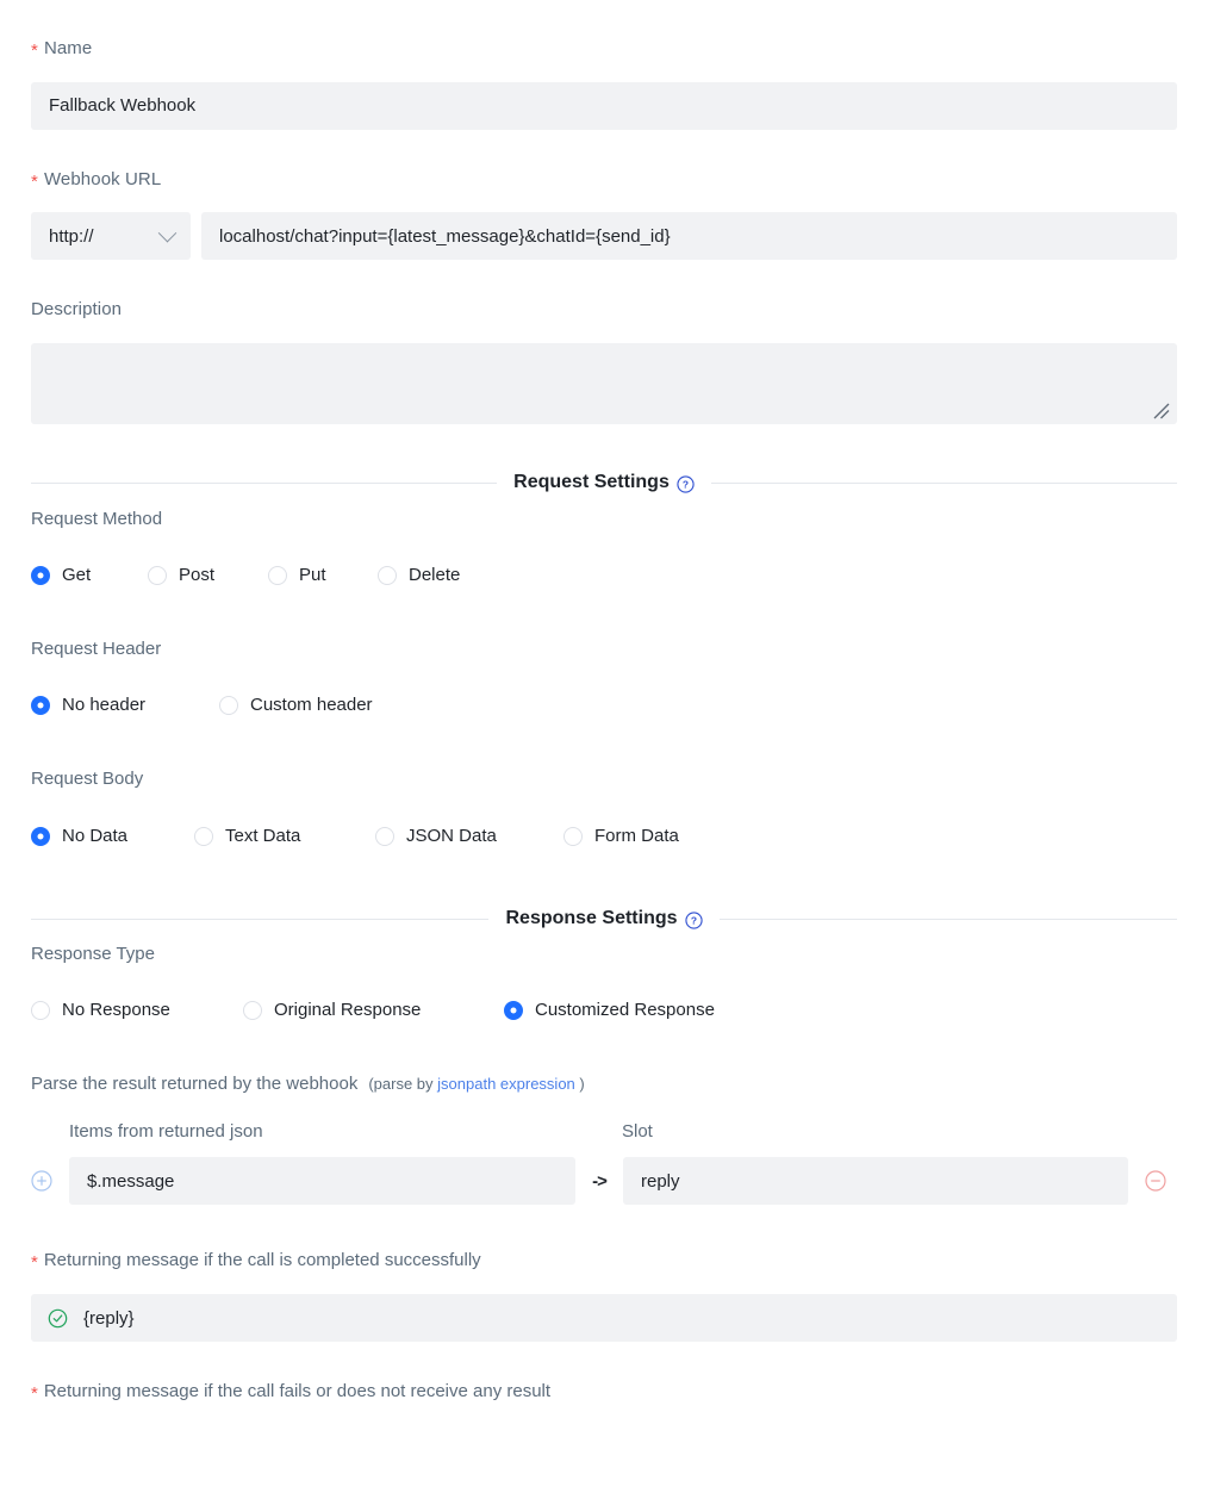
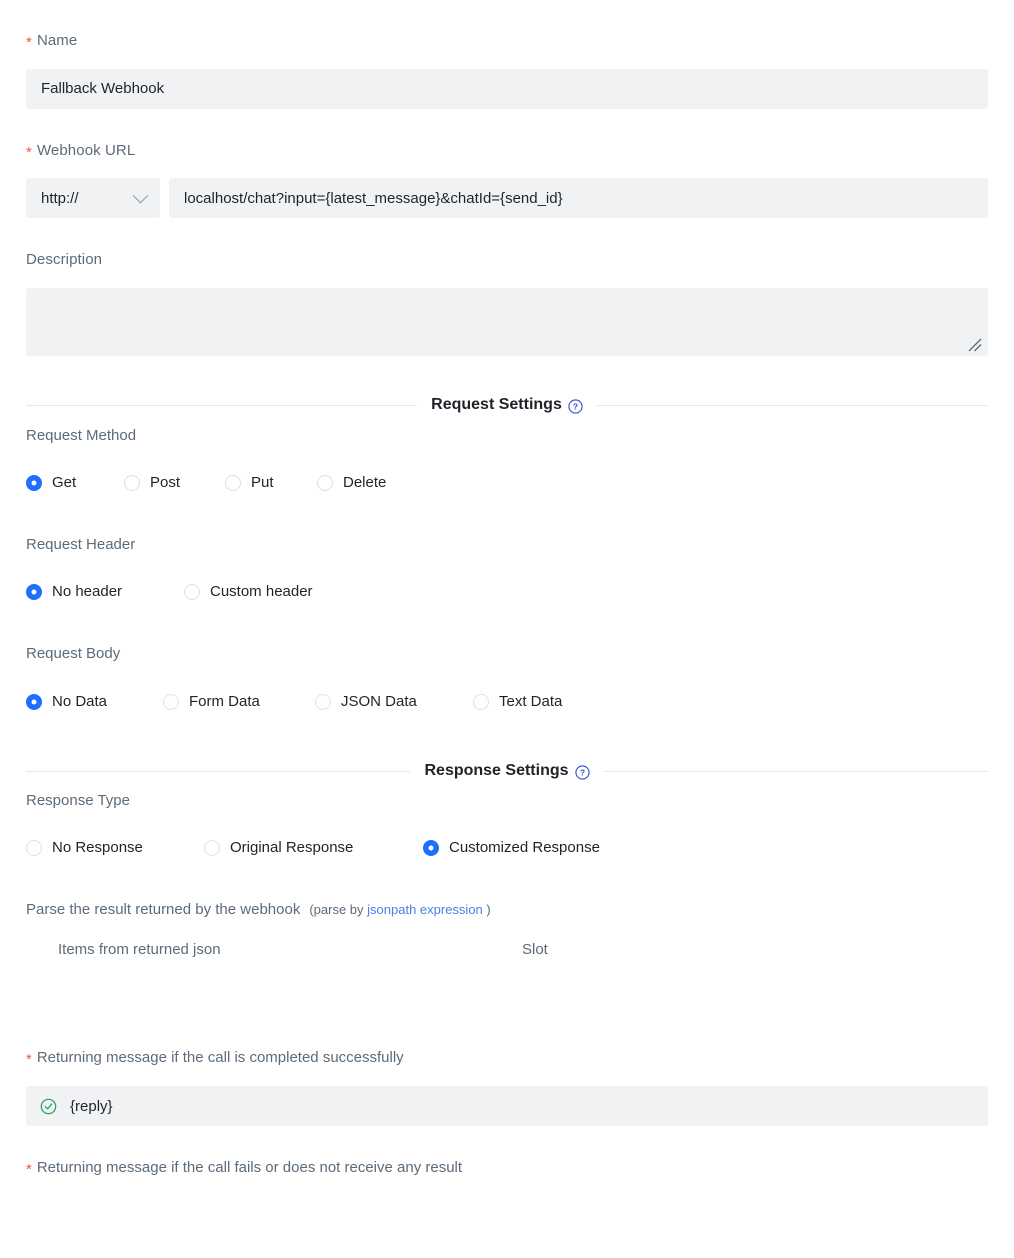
  * Name
  Fallback Webhook
  * Webhook URL
  http://
  localhost/chat?input={latest_message}&chatId={send_id}
  Description
  Request Settings
  ?
  Request Method
  Get
  Post
  Put
  Delete
  Request Header
  No header
  Custom header
  Request Body
  No Data
- Text Data
+ Form Data
  JSON Data
- Form Data
+ Text Data
  Response Settings
  ?
  Response Type
  No Response
  Original Response
  Customized Response
  Parse the result returned by the webhook
  (parse by jsonpath expression )
  Items from returned json
  Slot
- $.message
- ->
- reply
  * Returning message if the call is completed successfully
  {reply}
  * Returning message if the call fails or does not receive any result
